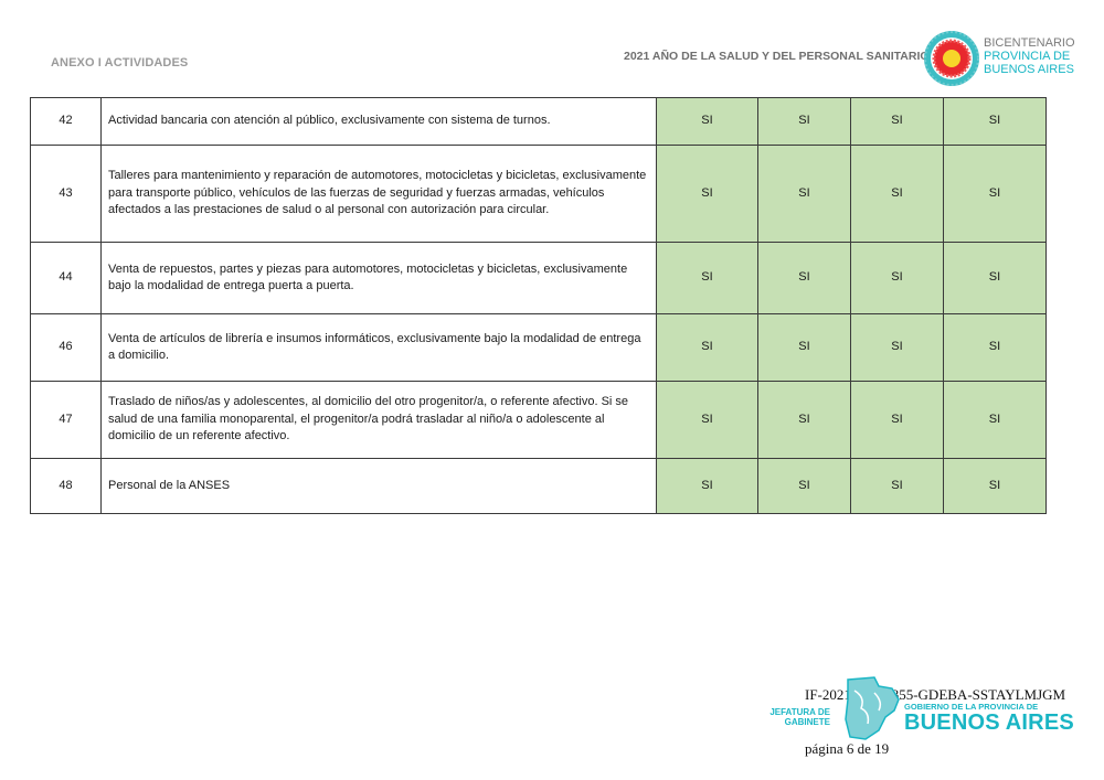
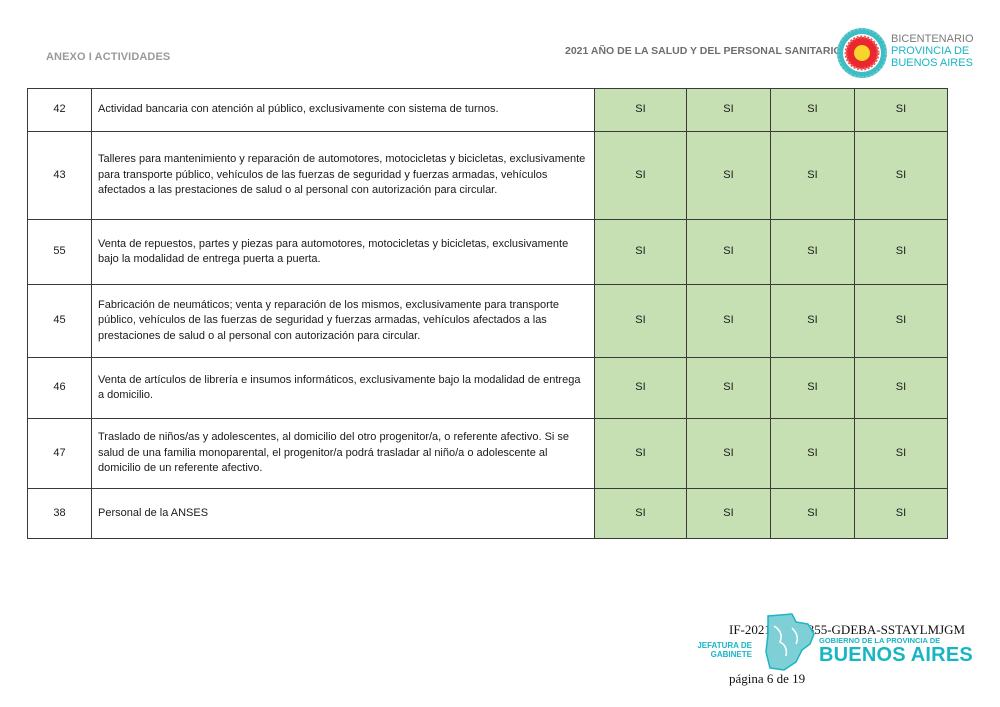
  ANEXO I ACTIVIDADES
  2021 AÑO DE LA SALUD Y DEL PERSONAL SANITARI
  BICENTENARIO
  PROVINCIA DE
  BUENOS AIRES
  42	Actividad bancaria con atención al público, exclusivamente con sistema de turnos.	SI	SI	SI	SI
  43	Talleres para mantenimiento y reparación de automotores, motocicletas y bicicletas, exclusivamente para transporte público, vehículos de las fuerzas de seguridad y fuerzas armadas, vehículos afectados a las prestaciones de salud o al personal con autorización para circular.	SI	SI	SI	SI
- 44	Venta de repuestos, partes y piezas para automotores, motocicletas y bicicletas, exclusivamente bajo la modalidad de entrega puerta a puerta.	SI	SI	SI	SI
+ 55	Venta de repuestos, partes y piezas para automotores, motocicletas y bicicletas, exclusivamente bajo la modalidad de entrega puerta a puerta.	SI	SI	SI	SI
+ 45	Fabricación de neumáticos; venta y reparación de los mismos, exclusivamente para transporte público, vehículos de las fuerzas de seguridad y fuerzas armadas, vehículos afectados a las prestaciones de salud o al personal con autorización para circular.	SI	SI	SI	SI
  46	Venta de artículos de librería e insumos informáticos, exclusivamente bajo la modalidad de entrega a domicilio.	SI	SI	SI	SI
  47	Traslado de niños/as y adolescentes, al domicilio del otro progenitor/a, o referente afectivo. Si se salud de una familia monoparental, el progenitor/a podrá trasladar al niño/a o adolescente al domicilio de un referente afectivo.	SI	SI	SI	SI
- 48	Personal de la ANSES	SI	SI	SI	SI
+ 38	Personal de la ANSES	SI	SI	SI	SI
  IF-20255-GDEBA-SSTAYLMJGM
  JEFATURA DE
  GABINETE
  GOBIERNO DE LA PROVINCIA DE
  BUENOS AIRES
  página 6 de 19
